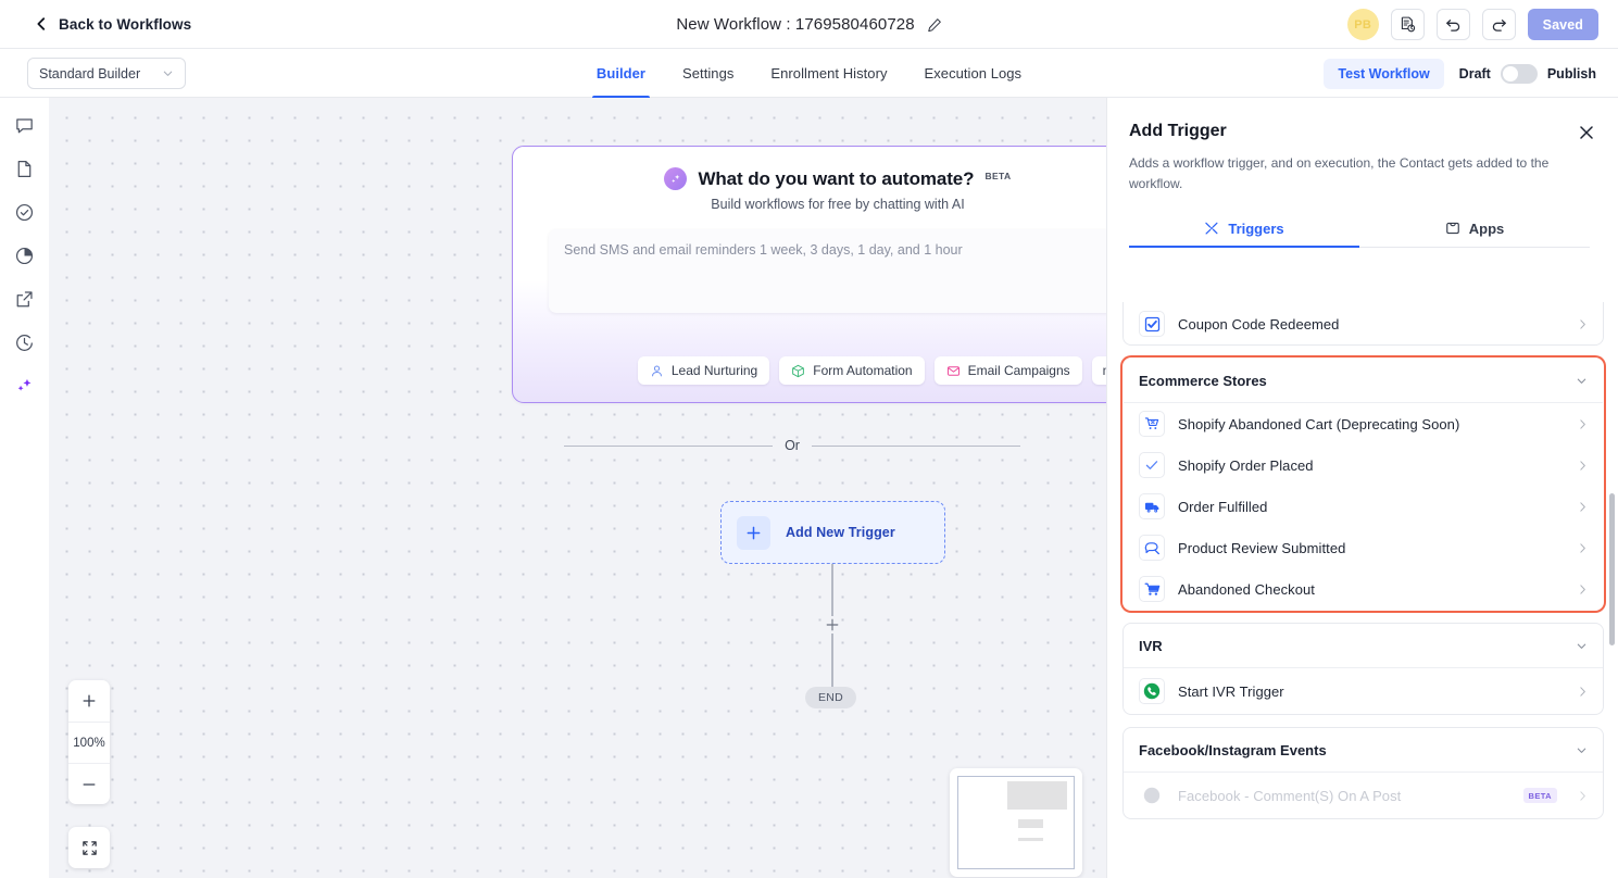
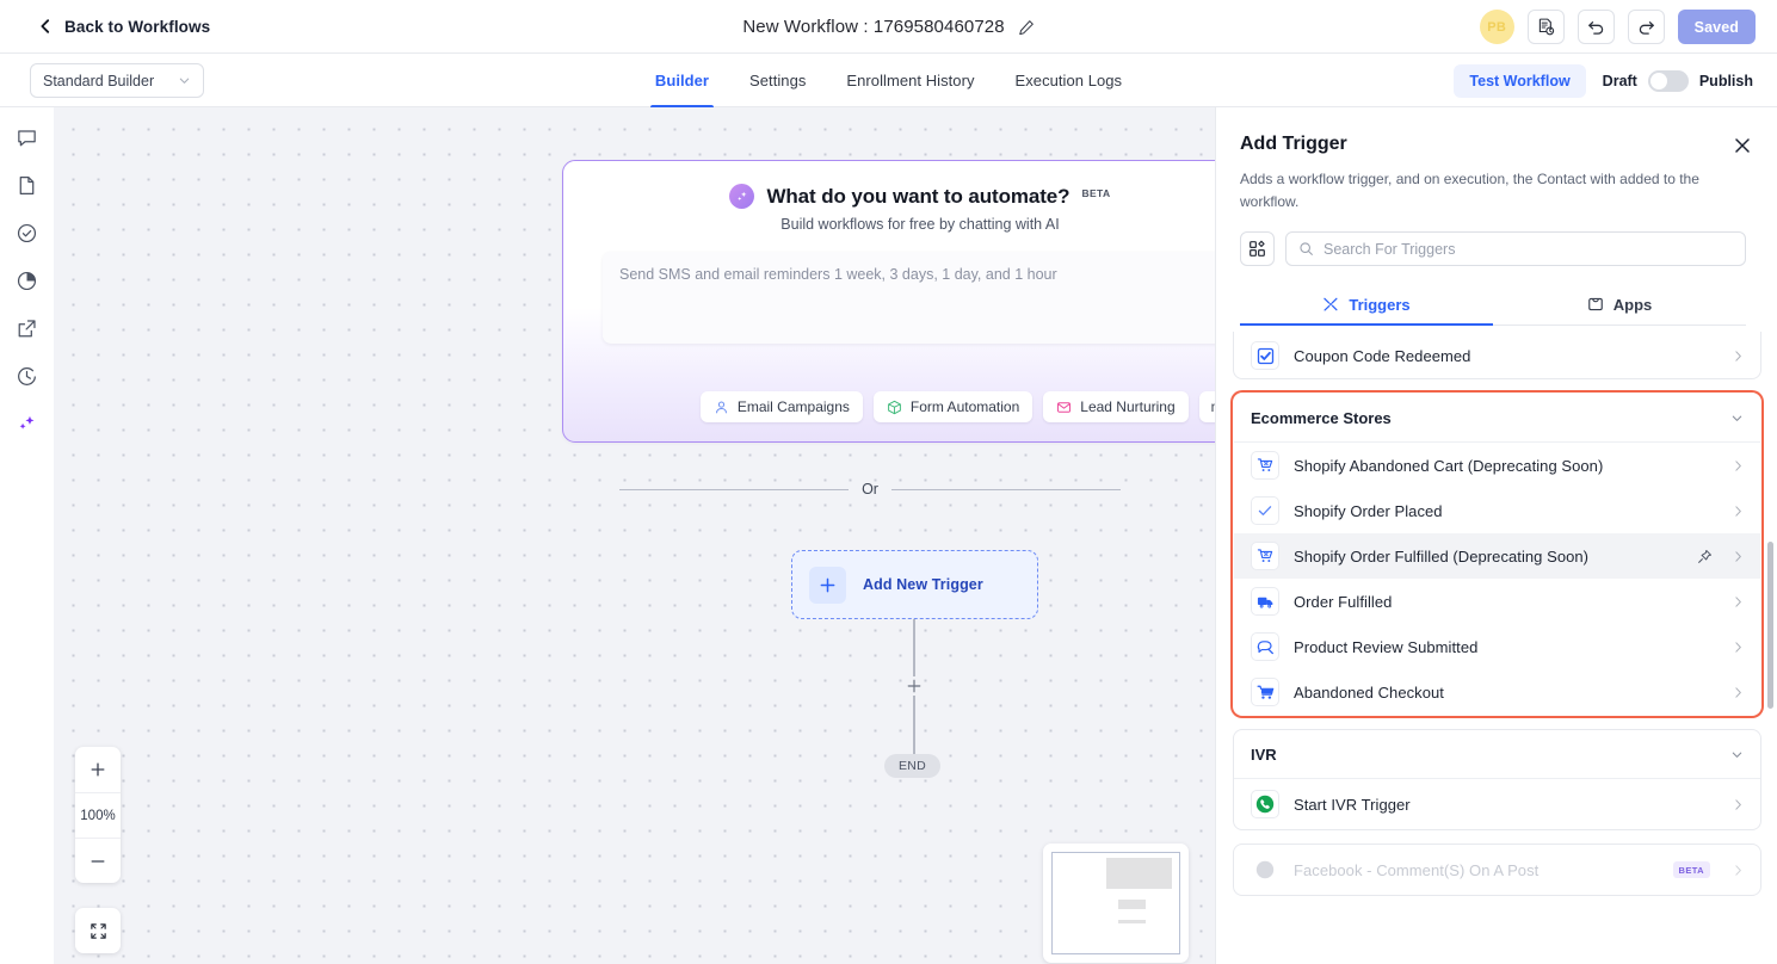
  Back to Workflows
  New Workflow : 1769580460728
  PB
  Saved
  Standard Builder
  Builder
  Settings
  Enrollment History
  Execution Logs
  Test Workflow
  Draft
  Publish
  What do you want to automate?
  BETA
  Build workflows for free by chatting with AI
  Send SMS and email reminders 1 week, 3 days, 1 day, and 1 hour
- Lead Nurturing
+ Email Campaigns
  Form Automation
- Email Campaigns
+ Lead Nurturing
  Or
  Add New Trigger
  END
  100%
  Add Trigger
- Adds a workflow trigger, and on execution, the Contact gets added to the workflow.
+ Adds a workflow trigger, and on execution, the Contact with added to the workflow.
+ Search For Triggers
  Triggers
  Apps
  Coupon Code Redeemed
  Ecommerce Stores
  Shopify Abandoned Cart (Deprecating Soon)
  Shopify Order Placed
+ Shopify Order Fulfilled (Deprecating Soon)
  Order Fulfilled
  Product Review Submitted
  Abandoned Checkout
  IVR
  Start IVR Trigger
- Facebook/Instagram Events
  Facebook - Comment(S) On A Post
  BETA
